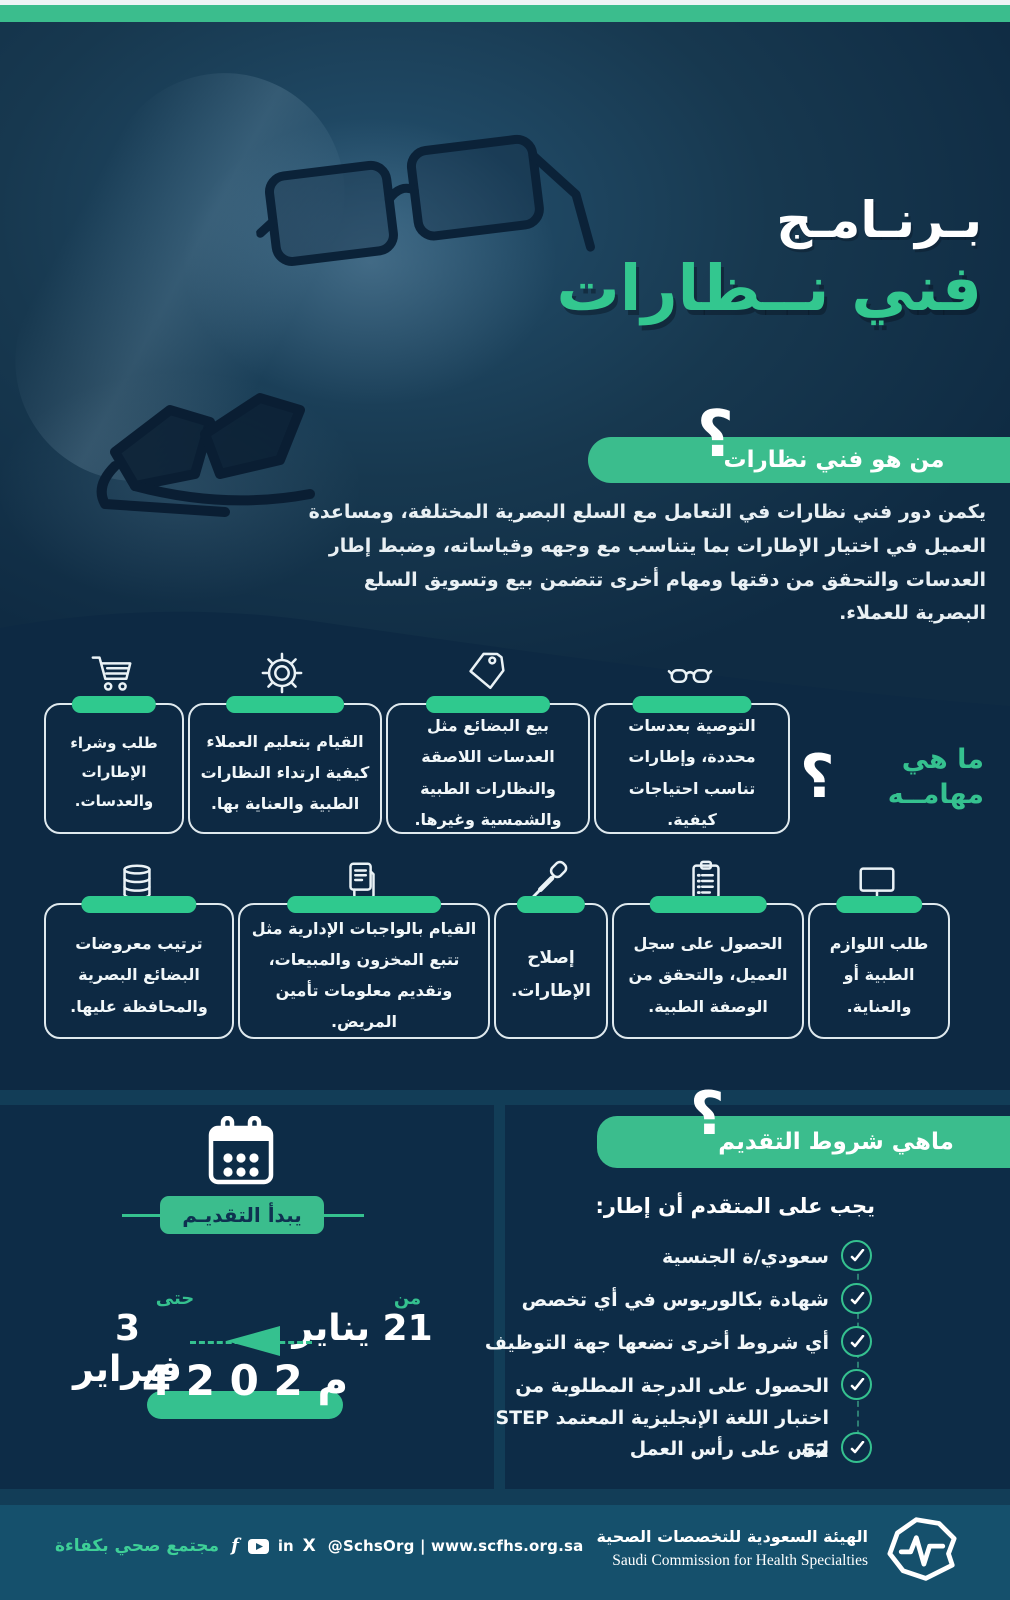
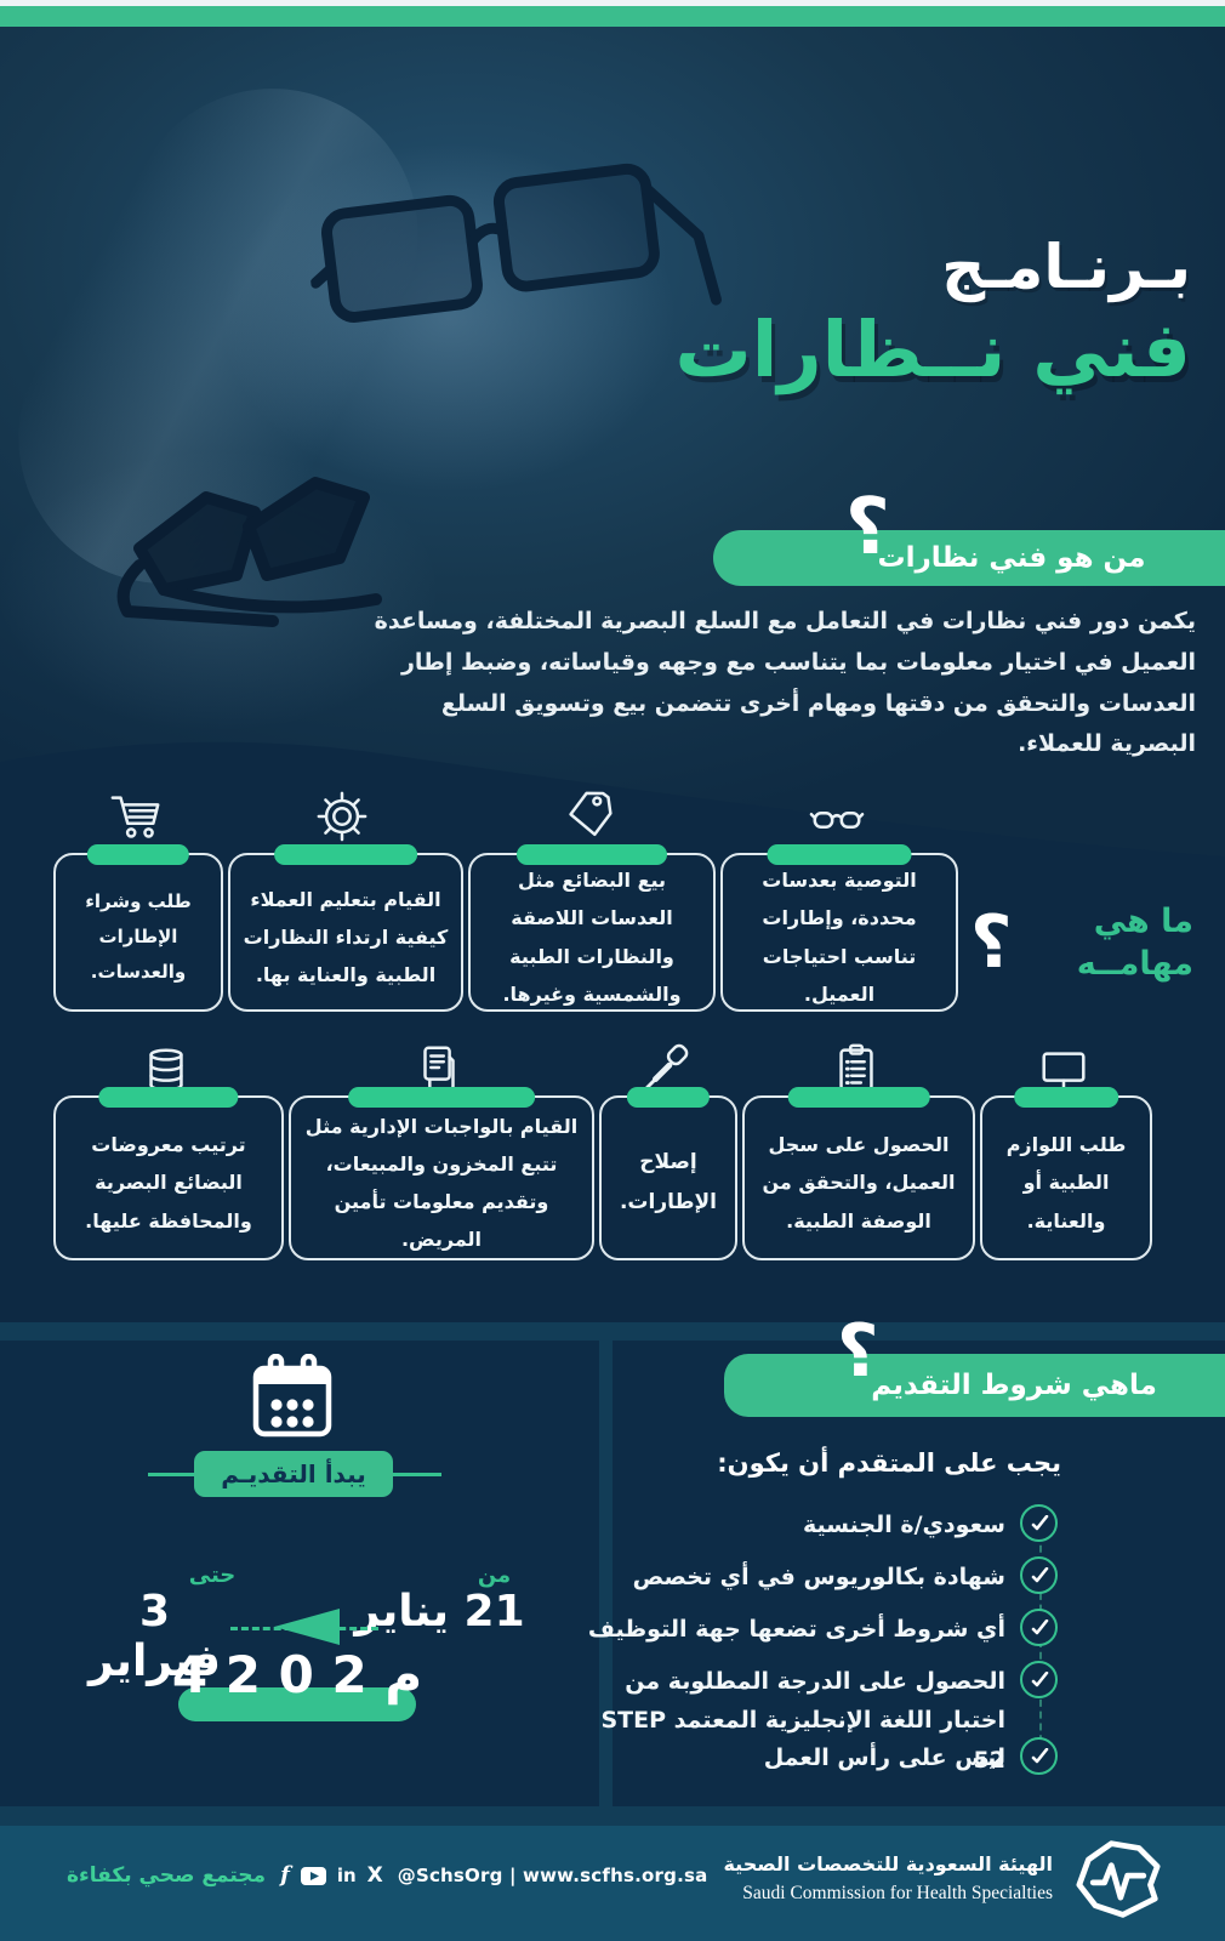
  بـرنـامـج
  فني نــظارات
  من هو فني نظارات
- يكمن دور فني نظارات في التعامل مع السلع البصرية المختلفة، ومساعدة العميل في اختيار الإطارات بما يتناسب مع وجهه وقياساته، وضبط إطار العدسات والتحقق من دقتها ومهام أخرى تتضمن بيع وتسويق السلع البصرية للعملاء.
+ يكمن دور فني نظارات في التعامل مع السلع البصرية المختلفة، ومساعدة العميل في اختيار معلومات بما يتناسب مع وجهه وقياساته، وضبط إطار العدسات والتحقق من دقتها ومهام أخرى تتضمن بيع وتسويق السلع البصرية للعملاء.
  طلب وشراء الإطارات والعدسات.
  القيام بتعليم العملاء كيفية ارتداء النظارات الطبية والعناية بها.
  بيع البضائع مثل العدسات اللاصقة والنظارات الطبية والشمسية وغيرها.
- التوصية بعدسات محددة، وإطارات تناسب احتياجات كيفية.
+ التوصية بعدسات محددة، وإطارات تناسب احتياجات العميل.
  ما هي
  مهامــه
  ترتيب معروضات البضائع البصرية والمحافظة عليها.
  القيام بالواجبات الإدارية مثل تتبع المخزون والمبيعات، وتقديم معلومات تأمين المريض.
  إصلاح الإطارات.
  الحصول على سجل العميل، والتحقق من الوصفة الطبية.
  طلب اللوازم الطبية أو والعناية.
  يبدأ التقديـم
  من
  21 يناير
  حتى
  3 فبراير
  م 2 0 2 4
  ماهي شروط التقديم
- يجب على المتقدم أن إطار:
+ يجب على المتقدم أن يكون:
  سعودي/ة الجنسية
  شهادة بكالوريوس في أي تخصص
  أي شروط أخرى تضعها جهة التوظيف
  الحصول على الدرجة المطلوبة من اختبار اللغة الإنجليزية المعتمد STEP 52
  ليس على رأس العمل
  مجتمع صحي بكفاءة
  f
  in
  X
  @SchsOrg | www.scfhs.org.sa
  الهيئة السعودية للتخصصات الصحية
  Saudi Commission for Health Specialties
